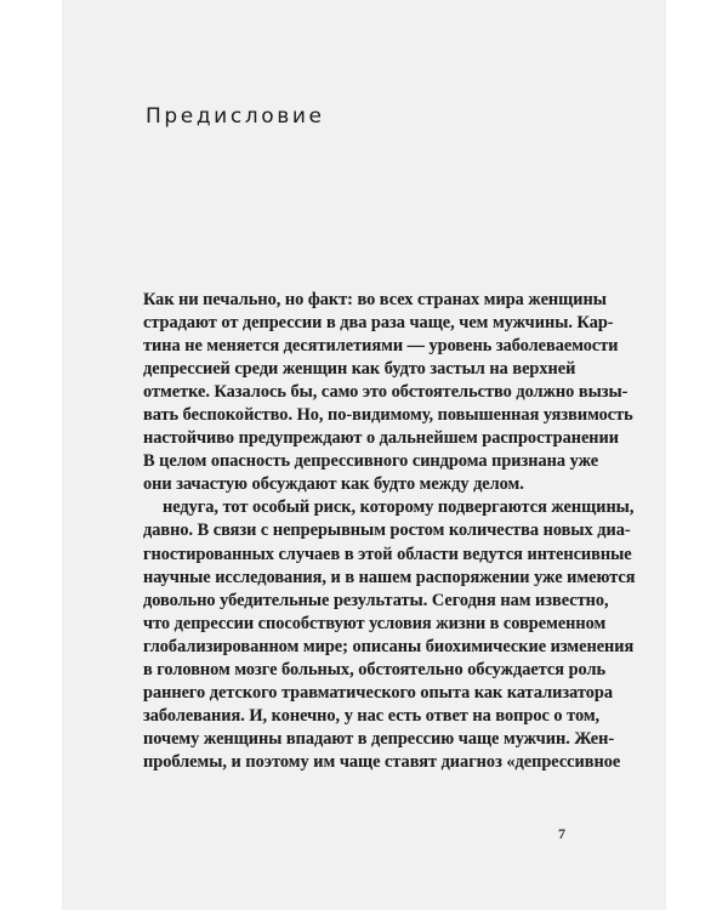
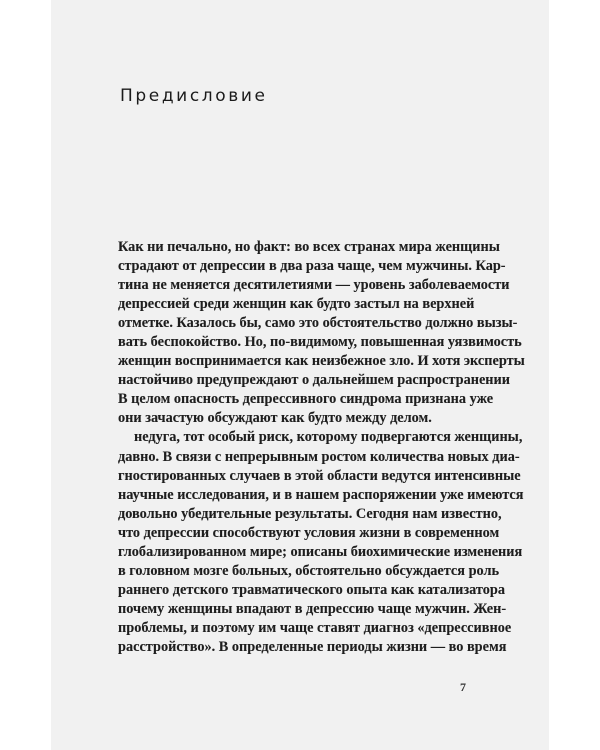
  Предисловие
  Как ни печально, но факт: во всех странах мира женщины
  страдают от депрессии в два раза чаще, чем мужчины. Кар-
  тина не меняется десятилетиями — уровень заболеваемости
  депрессией среди женщин как будто застыл на верхней
  отметке. Казалось бы, само это обстоятельство должно вызы-
  вать беспокойство. Но, по-видимому, повышенная уязвимость
+ женщин воспринимается как неизбежное зло. И хотя эксперты
  настойчиво предупреждают о дальнейшем распространении
  В целом опасность депрессивного синдрома признана уже
  они зачастую обсуждают как будто между делом.
  недуга, тот особый риск, которому подвергаются женщины,
  давно. В связи с непрерывным ростом количества новых диа-
  гностированных случаев в этой области ведутся интенсивные
  научные исследования, и в нашем распоряжении уже имеются
  довольно убедительные результаты. Сегодня нам известно,
  что депрессии способствуют условия жизни в современном
  глобализированном мире; описаны биохимические изменения
  в головном мозге больных, обстоятельно обсуждается роль
  раннего детского травматического опыта как катализатора
- заболевания. И, конечно, у нас есть ответ на вопрос о том,
  почему женщины впадают в депрессию чаще мужчин. Жен-
  проблемы, и поэтому им чаще ставят диагноз «депрессивное
+ расстройство». В определенные периоды жизни — во время
  7
